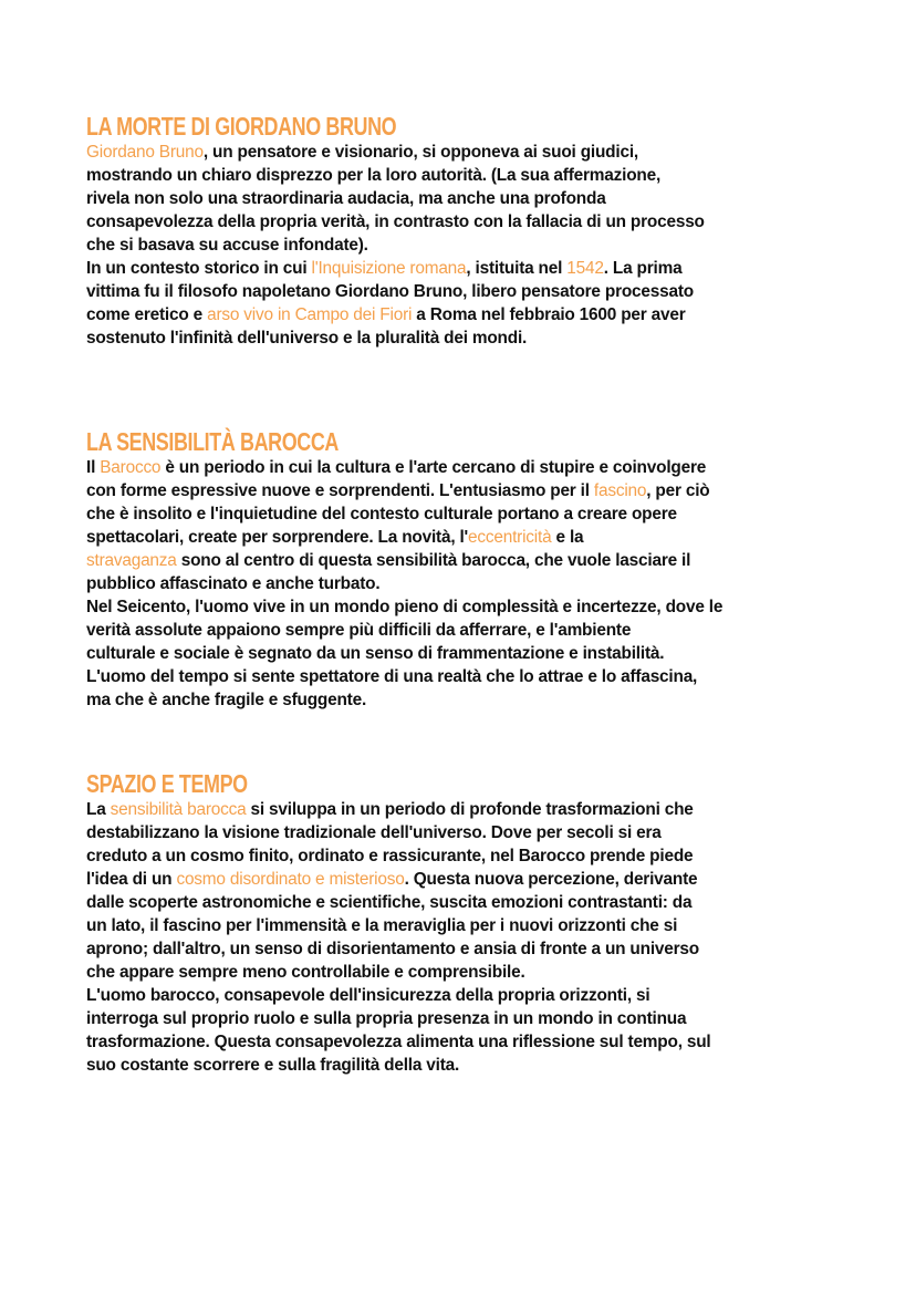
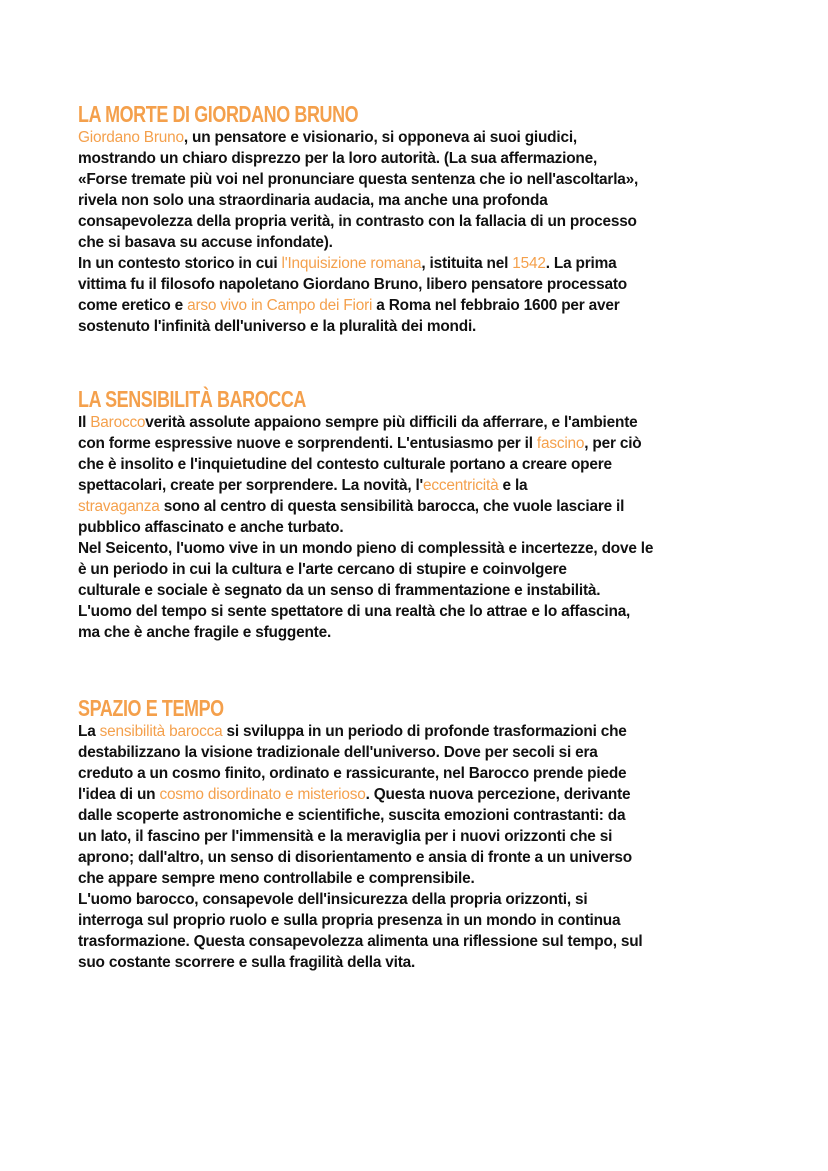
  LA MORTE DI GIORDANO BRUNO
  Giordano Bruno, un pensatore e visionario, si opponeva ai suoi giudici,
  mostrando un chiaro disprezzo per la loro autorità. (La sua affermazione,
+ «Forse tremate più voi nel pronunciare questa sentenza che io nell'ascoltarla»,
  rivela non solo una straordinaria audacia, ma anche una profonda
  consapevolezza della propria verità, in contrasto con la fallacia di un processo
  che si basava su accuse infondate).
  In un contesto storico in cui l'Inquisizione romana, istituita nel 1542. La prima
  vittima fu il filosofo napoletano Giordano Bruno, libero pensatore processato
  come eretico e arso vivo in Campo dei Fiori a Roma nel febbraio 1600 per aver
  sostenuto l'infinità dell'universo e la pluralità dei mondi.
  LA SENSIBILITÀ BAROCCA
- Il Barocco è un periodo in cui la cultura e l'arte cercano di stupire e coinvolgere
+ Il Baroccoverità assolute appaiono sempre più difficili da afferrare, e l'ambiente
  con forme espressive nuove e sorprendenti. L'entusiasmo per il fascino, per ciò
  che è insolito e l'inquietudine del contesto culturale portano a creare opere
  spettacolari, create per sorprendere. La novità, l'eccentricità e la
  stravaganza sono al centro di questa sensibilità barocca, che vuole lasciare il
  pubblico affascinato e anche turbato.
  Nel Seicento, l'uomo vive in un mondo pieno di complessità e incertezze, dove le
- verità assolute appaiono sempre più difficili da afferrare, e l'ambiente
+ è un periodo in cui la cultura e l'arte cercano di stupire e coinvolgere
  culturale e sociale è segnato da un senso di frammentazione e instabilità.
  L'uomo del tempo si sente spettatore di una realtà che lo attrae e lo affascina,
  ma che è anche fragile e sfuggente.
  SPAZIO E TEMPO
  La sensibilità barocca si sviluppa in un periodo di profonde trasformazioni che
  destabilizzano la visione tradizionale dell'universo. Dove per secoli si era
  creduto a un cosmo finito, ordinato e rassicurante, nel Barocco prende piede
  l'idea di un cosmo disordinato e misterioso. Questa nuova percezione, derivante
  dalle scoperte astronomiche e scientifiche, suscita emozioni contrastanti: da
  un lato, il fascino per l'immensità e la meraviglia per i nuovi orizzonti che si
  aprono; dall'altro, un senso di disorientamento e ansia di fronte a un universo
  che appare sempre meno controllabile e comprensibile.
  L'uomo barocco, consapevole dell'insicurezza della propria orizzonti, si
  interroga sul proprio ruolo e sulla propria presenza in un mondo in continua
  trasformazione. Questa consapevolezza alimenta una riflessione sul tempo, sul
  suo costante scorrere e sulla fragilità della vita.
